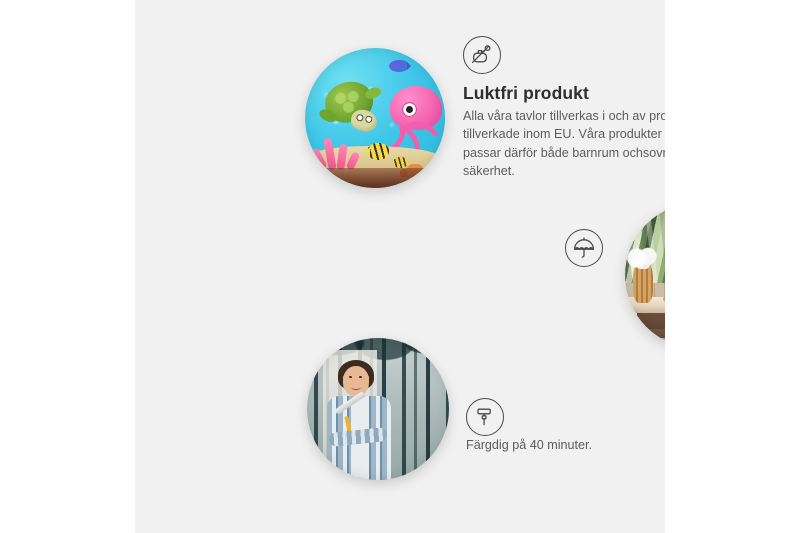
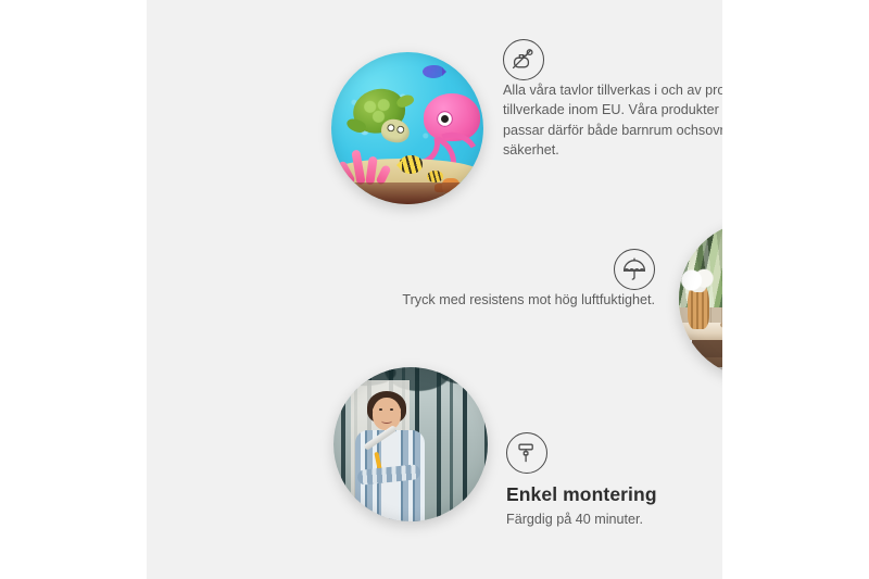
- Luktfri produkt
  Alla våra tavlor tillverkas i och av pro tillverkade inom EU. Våra produkter passar därför både barnrum ochsovr säkerhet.
+ Tryck med resistens mot hög luftfuktighet.
+ Enkel montering
  Färgdig på 40 minuter.
